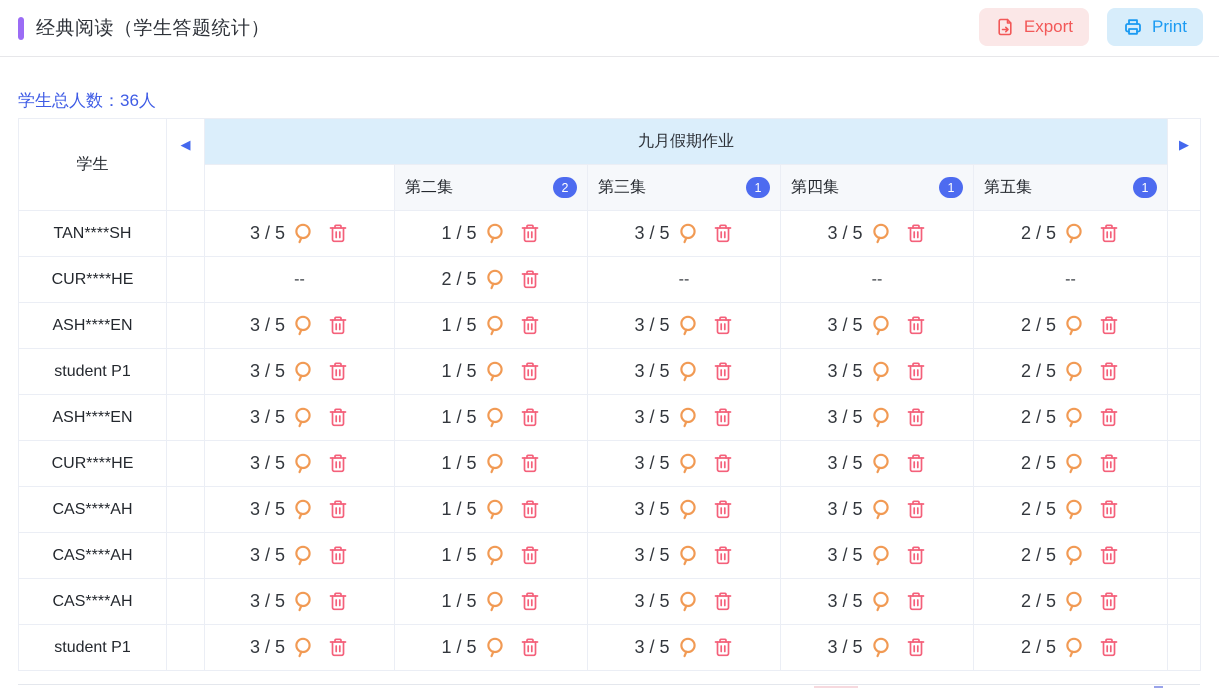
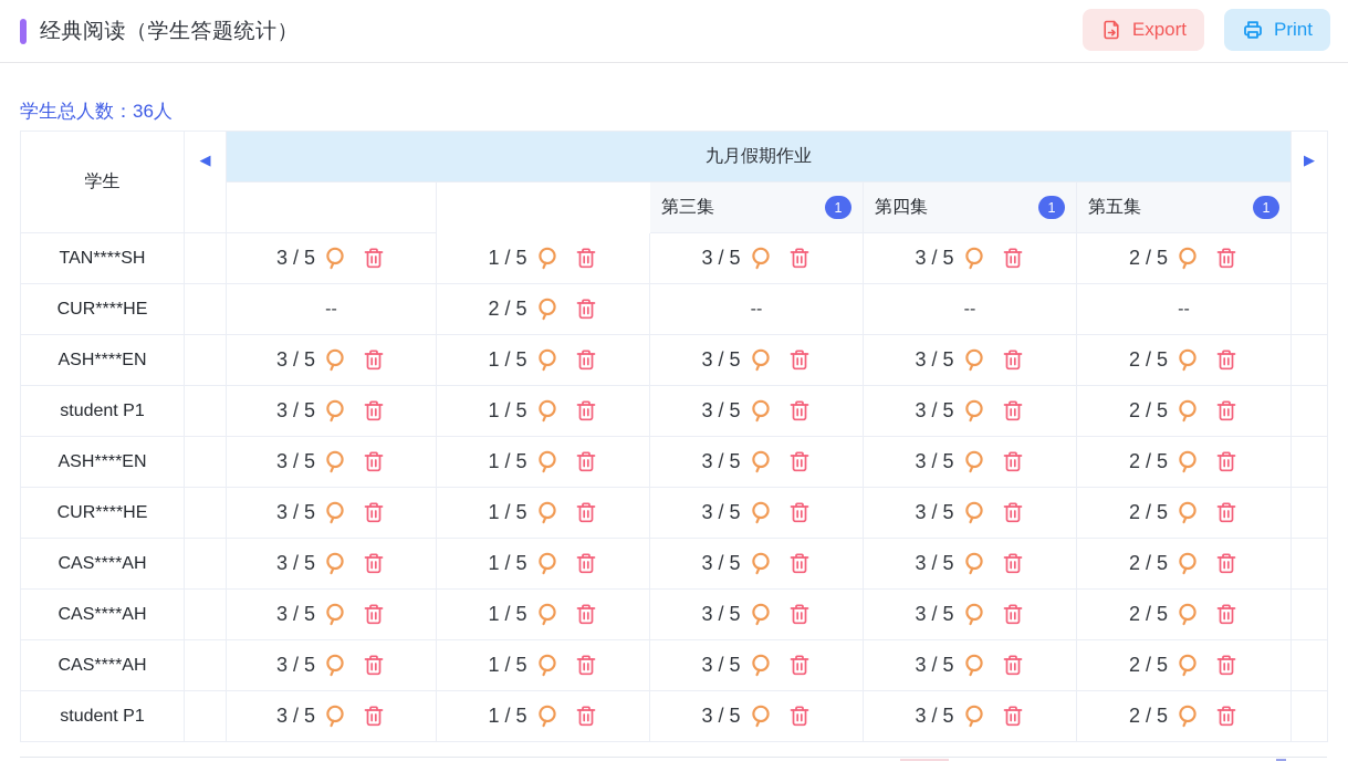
  经典阅读（学生答题统计）
  Export
  Print
  学生总人数：36人
  学生
  ◀
  九月假期作业
  ▶
- 第二集
- 2
  第三集
  1
  第四集
  1
  第五集
  1
  TAN****SH
  3 / 5
  1 / 5
  3 / 5
  3 / 5
  2 / 5
  CUR****HE
  --
  2 / 5
  --
  --
  --
  ASH****EN
  3 / 5
  1 / 5
  3 / 5
  3 / 5
  2 / 5
  student P1
  3 / 5
  1 / 5
  3 / 5
  3 / 5
  2 / 5
  ASH****EN
  3 / 5
  1 / 5
  3 / 5
  3 / 5
  2 / 5
  CUR****HE
  3 / 5
  1 / 5
  3 / 5
  3 / 5
  2 / 5
  CAS****AH
  3 / 5
  1 / 5
  3 / 5
  3 / 5
  2 / 5
  CAS****AH
  3 / 5
  1 / 5
  3 / 5
  3 / 5
  2 / 5
  CAS****AH
  3 / 5
  1 / 5
  3 / 5
  3 / 5
  2 / 5
  student P1
  3 / 5
  1 / 5
  3 / 5
  3 / 5
  2 / 5
